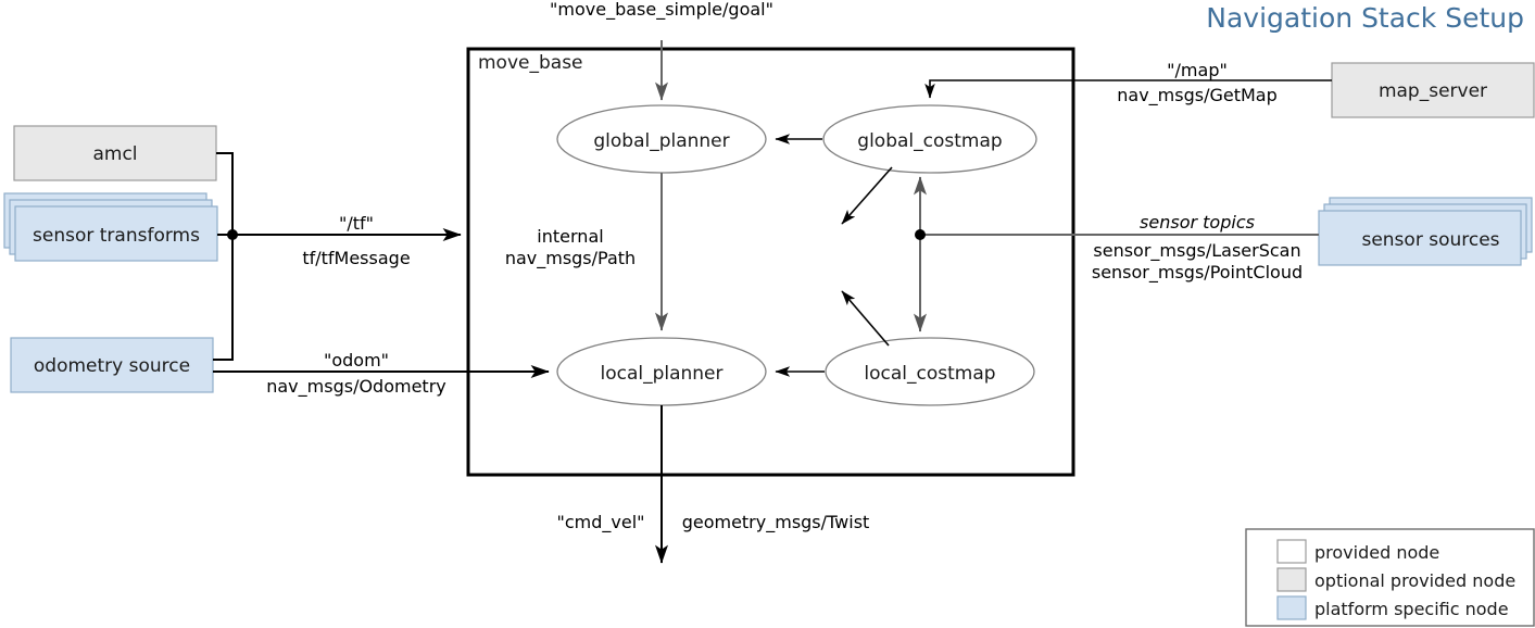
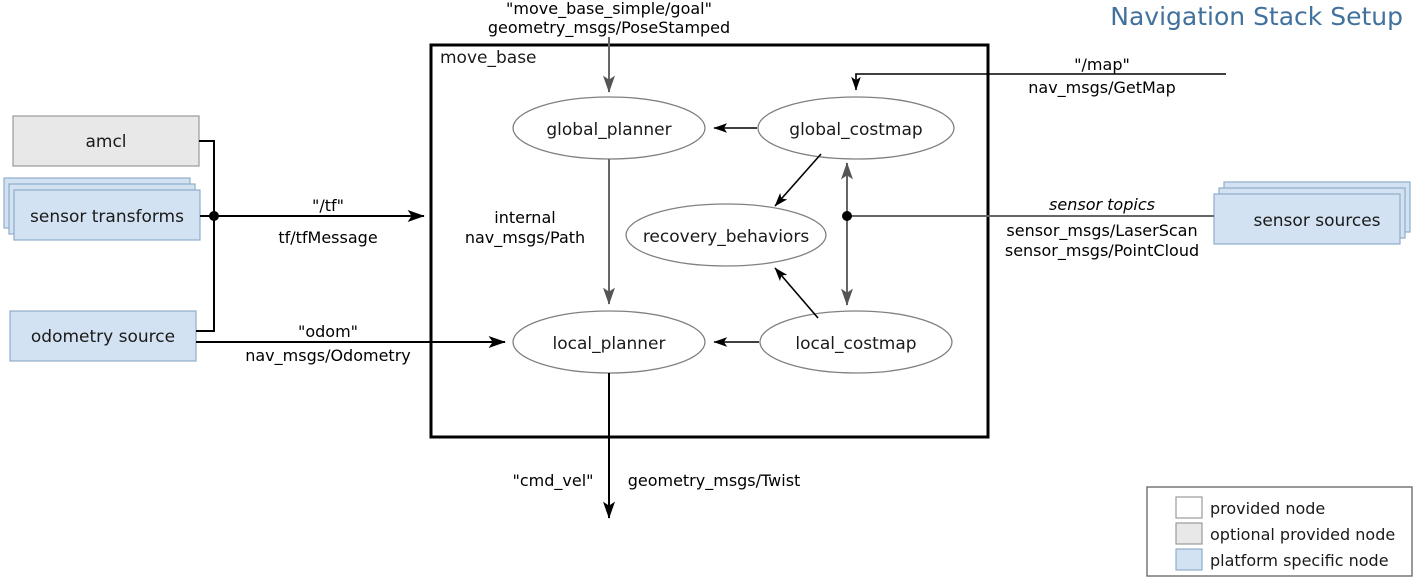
  Navigation Stack Setup
  move_base
  amcl
  sensor transforms
  odometry source
- map_server
  sensor sources
  global_planner
  global_costmap
+ recovery_behaviors
  local_planner
  local_costmap
  "move_base_simple/goal"
+ geometry_msgs/PoseStamped
  "/tf"
  tf/tfMessage
  "odom"
  nav_msgs/Odometry
  internal
  nav_msgs/Path
  "/map"
  nav_msgs/GetMap
  sensor topics
  sensor_msgs/LaserScan
  sensor_msgs/PointCloud
  "cmd_vel"
  geometry_msgs/Twist
  provided node
  optional provided node
  platform specific node
